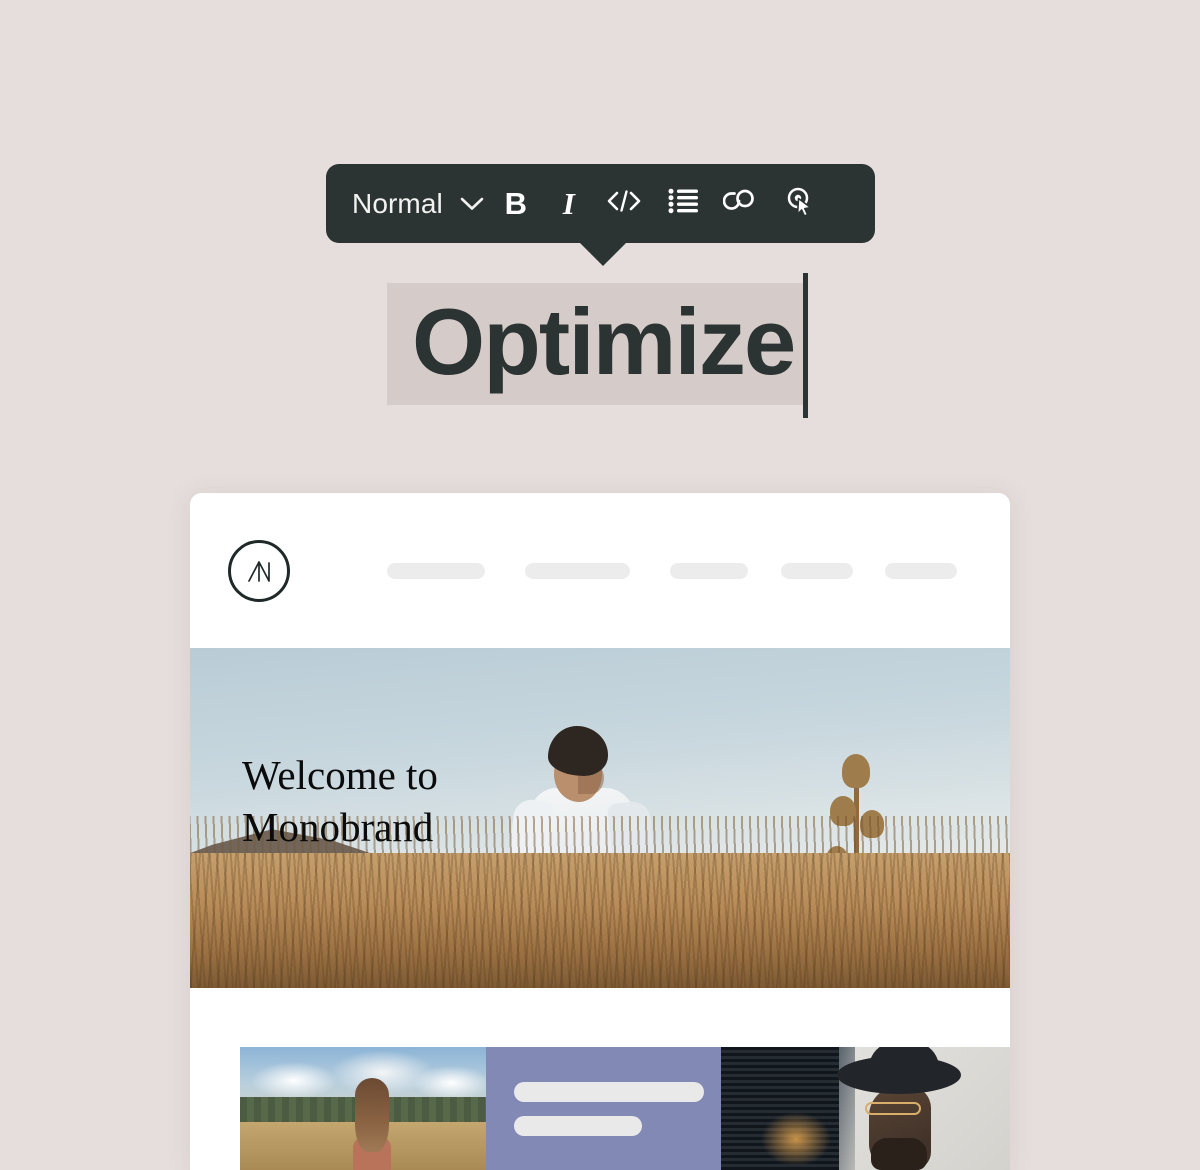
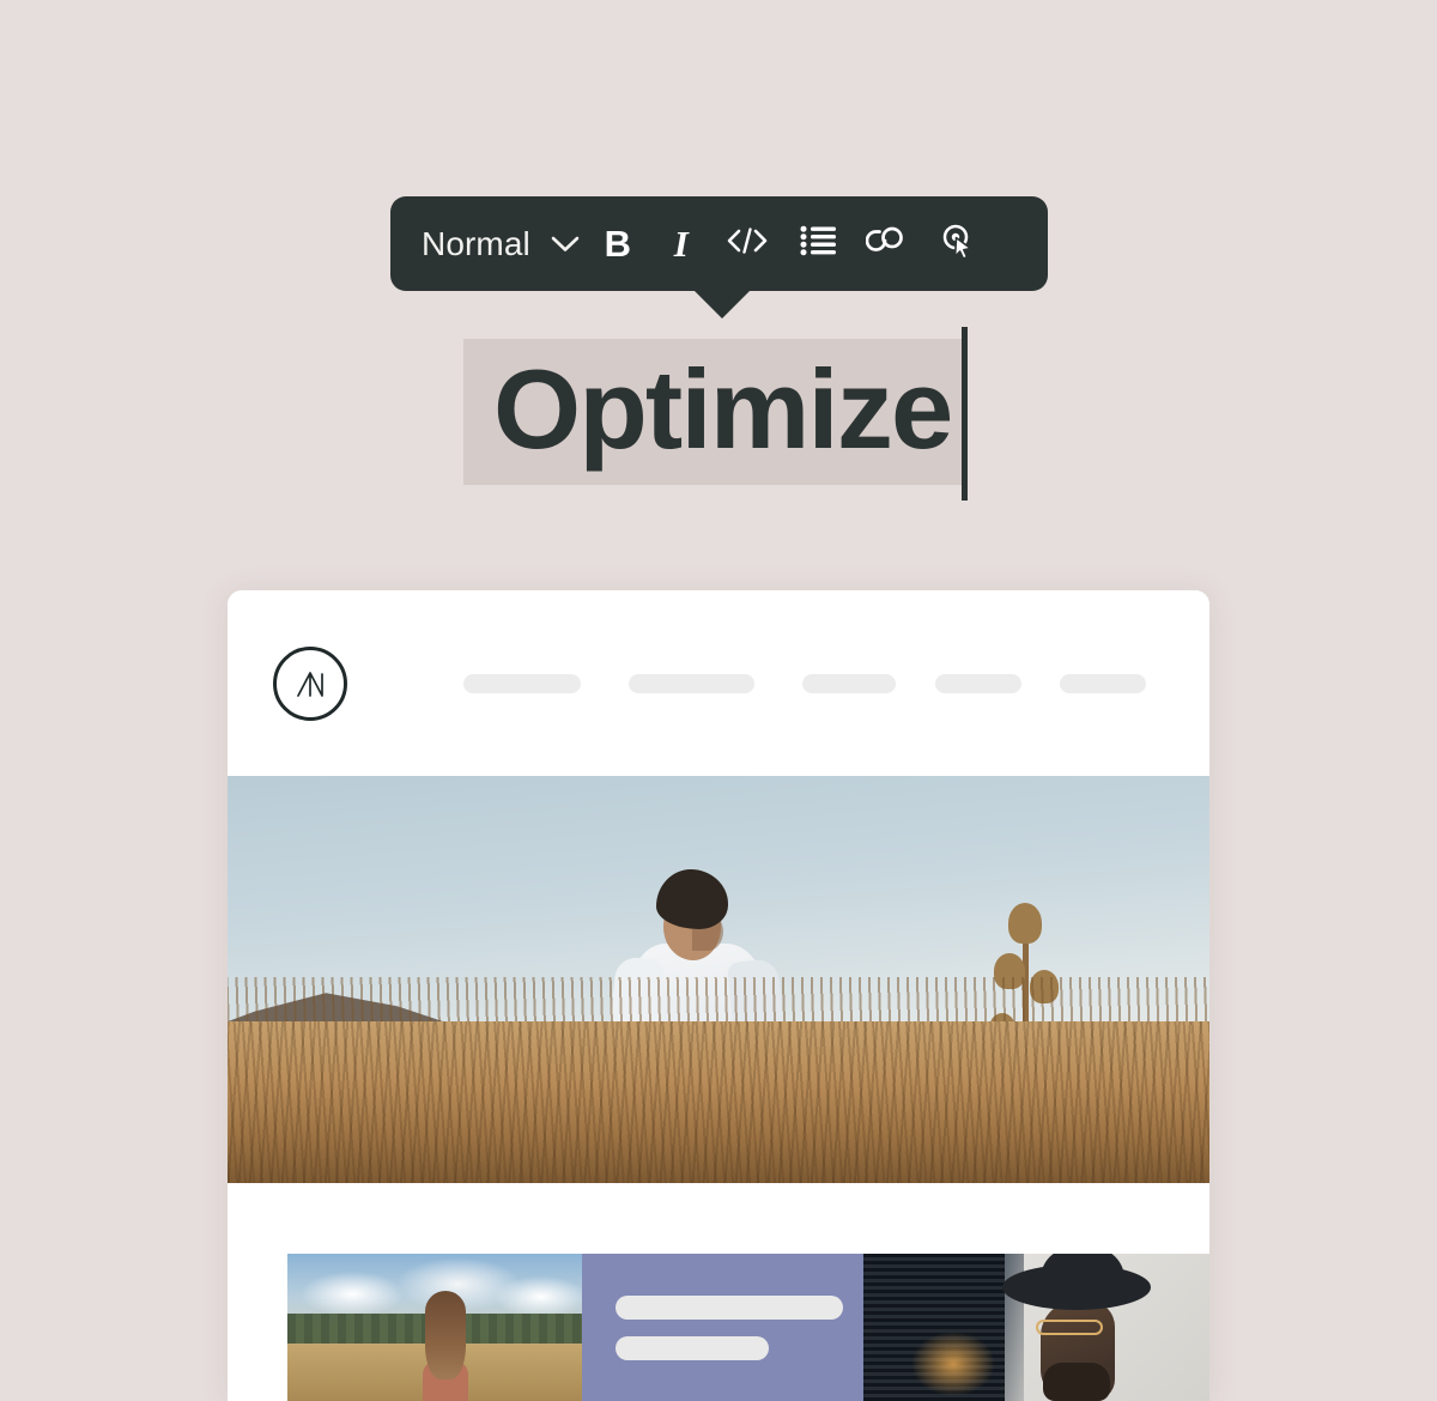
  Normal
  B
  I
  Optimize
- Welcome to
- Monobrand
